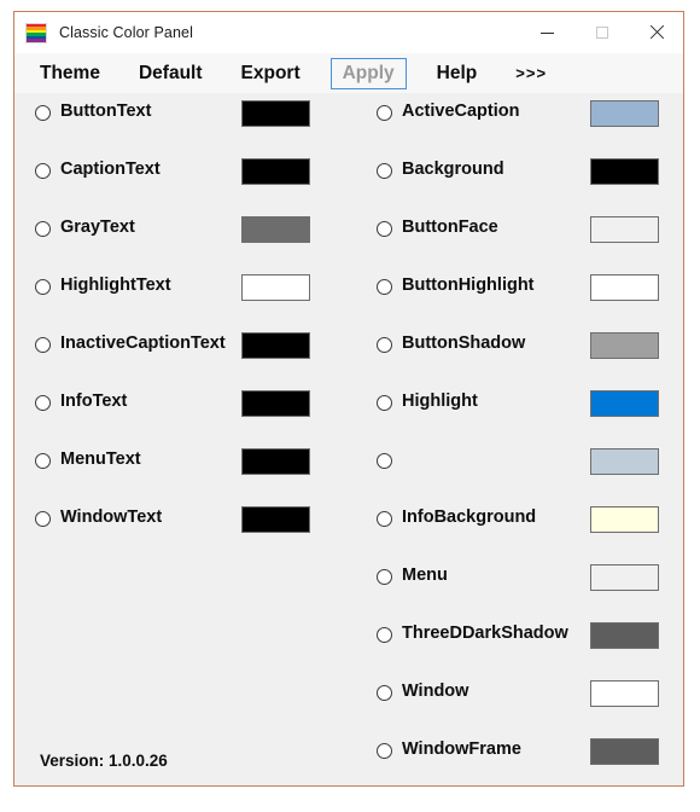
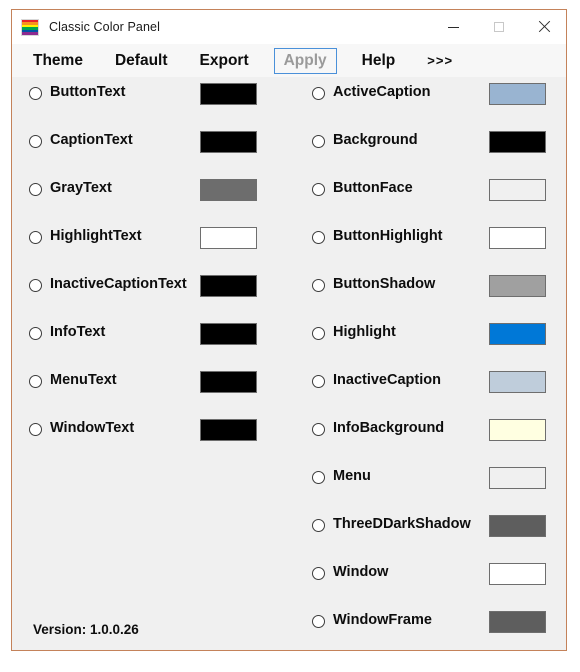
  Classic Color Panel
  Theme
  Default
  Export
  Apply
  Help
  >>>
  ButtonText
  CaptionText
  GrayText
  HighlightText
  InactiveCaptionText
  InfoText
  MenuText
  WindowText
  ActiveCaption
  Background
  ButtonFace
  ButtonHighlight
  ButtonShadow
  Highlight
+ InactiveCaption
  InfoBackground
  Menu
  ThreeDDarkShadow
  Window
  WindowFrame
  Version: 1.0.0.26
